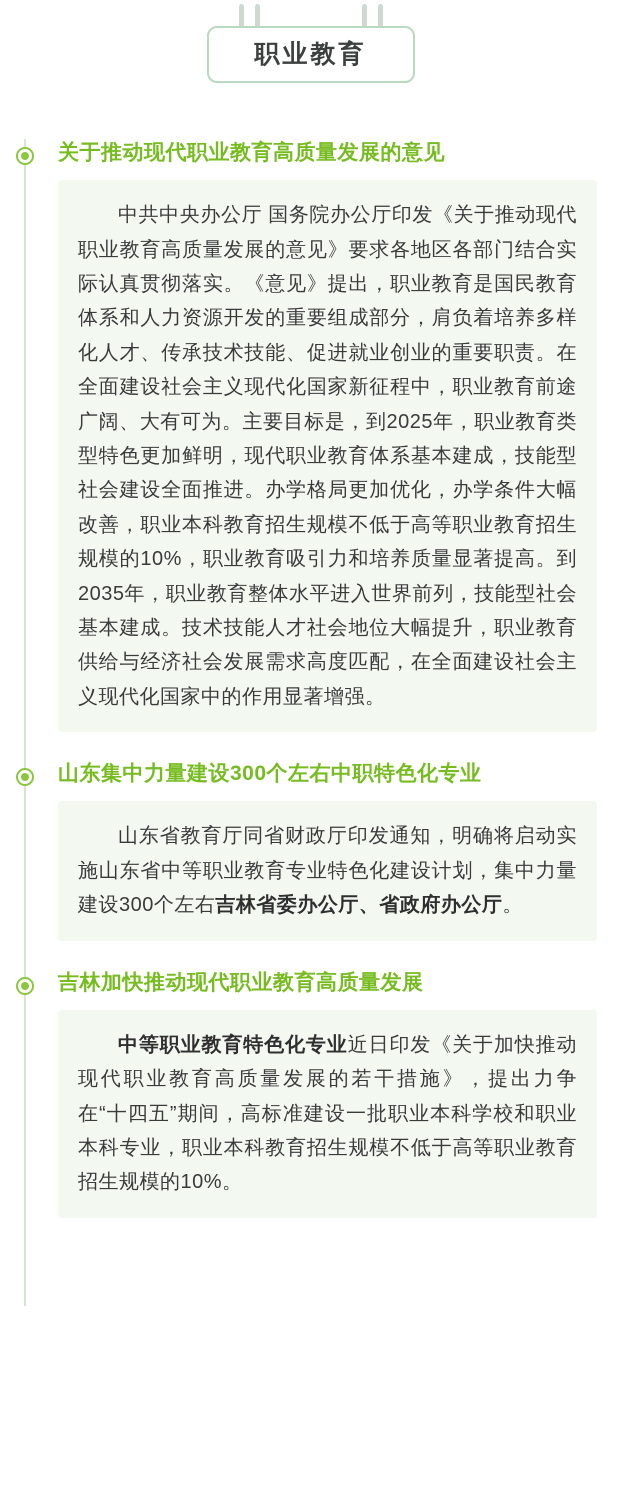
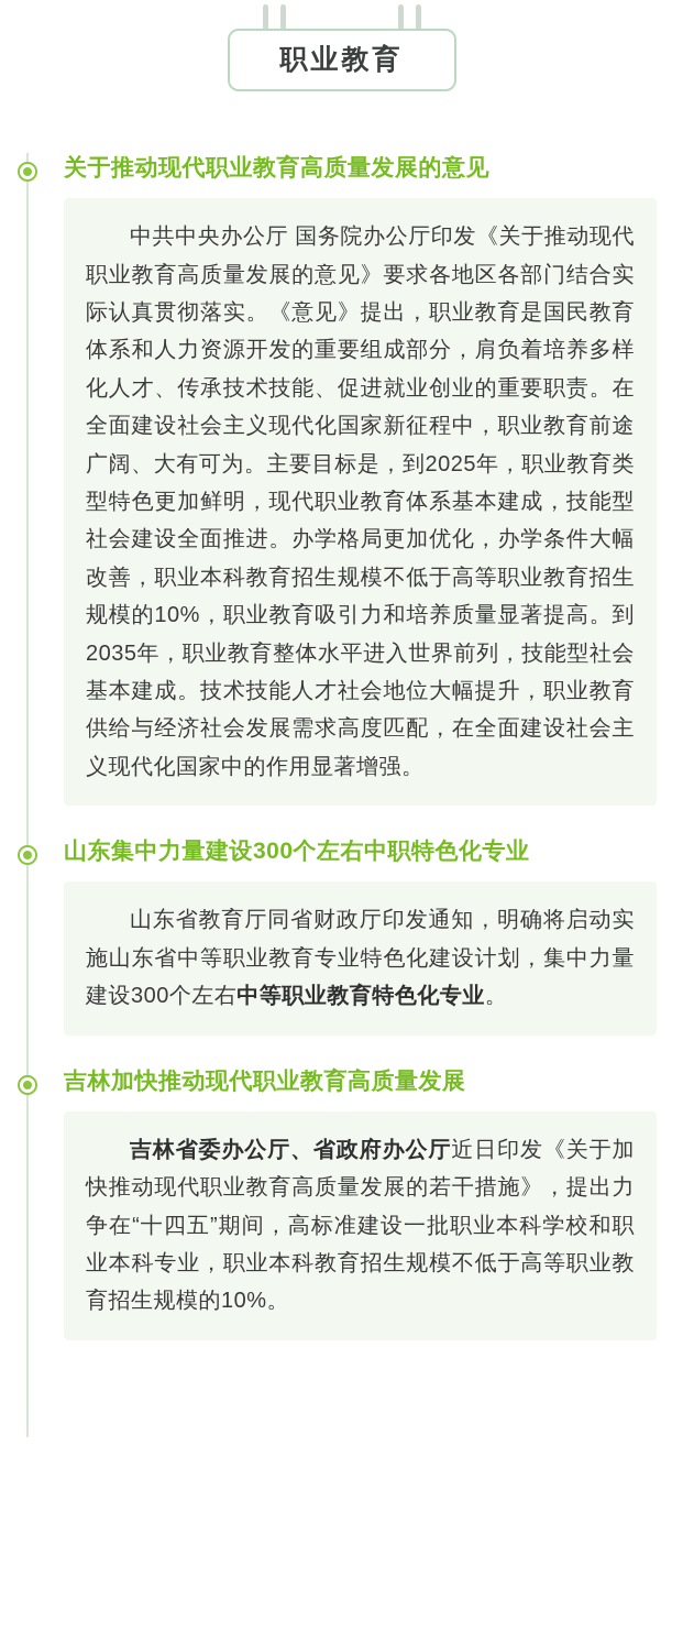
  职业教育
  关于推动现代职业教育高质量发展的意见
  中共中央办公厅 国务院办公厅印发《关于推动现代职业教育高质量发展的意见》要求各地区各部门结合实际认真贯彻落实。《意见》提出，职业教育是国民教育体系和人力资源开发的重要组成部分，肩负着培养多样化人才、传承技术技能、促进就业创业的重要职责。在全面建设社会主义现代化国家新征程中，职业教育前途广阔、大有可为。主要目标是，到2025年，职业教育类型特色更加鲜明，现代职业教育体系基本建成，技能型社会建设全面推进。办学格局更加优化，办学条件大幅改善，职业本科教育招生规模不低于高等职业教育招生规模的10%，职业教育吸引力和培养质量显著提高。到2035年，职业教育整体水平进入世界前列，技能型社会基本建成。技术技能人才社会地位大幅提升，职业教育供给与经济社会发展需求高度匹配，在全面建设社会主义现代化国家中的作用显著增强。
  山东集中力量建设300个左右中职特色化专业
- 山东省教育厅同省财政厅印发通知，明确将启动实施山东省中等职业教育专业特色化建设计划，集中力量建设300个左右吉林省委办公厅、省政府办公厅。
+ 山东省教育厅同省财政厅印发通知，明确将启动实施山东省中等职业教育专业特色化建设计划，集中力量建设300个左右中等职业教育特色化专业。
  吉林加快推动现代职业教育高质量发展
- 中等职业教育特色化专业近日印发《关于加快推动现代职业教育高质量发展的若干措施》，提出力争在“十四五”期间，高标准建设一批职业本科学校和职业本科专业，职业本科教育招生规模不低于高等职业教育招生规模的10%。
+ 吉林省委办公厅、省政府办公厅近日印发《关于加快推动现代职业教育高质量发展的若干措施》，提出力争在“十四五”期间，高标准建设一批职业本科学校和职业本科专业，职业本科教育招生规模不低于高等职业教育招生规模的10%。
